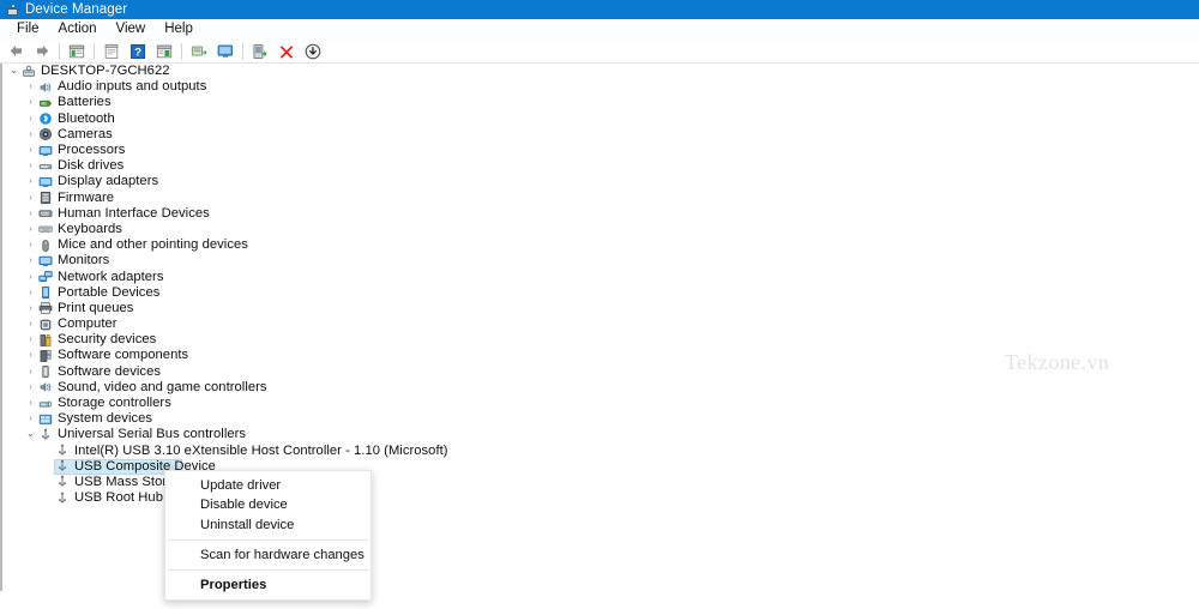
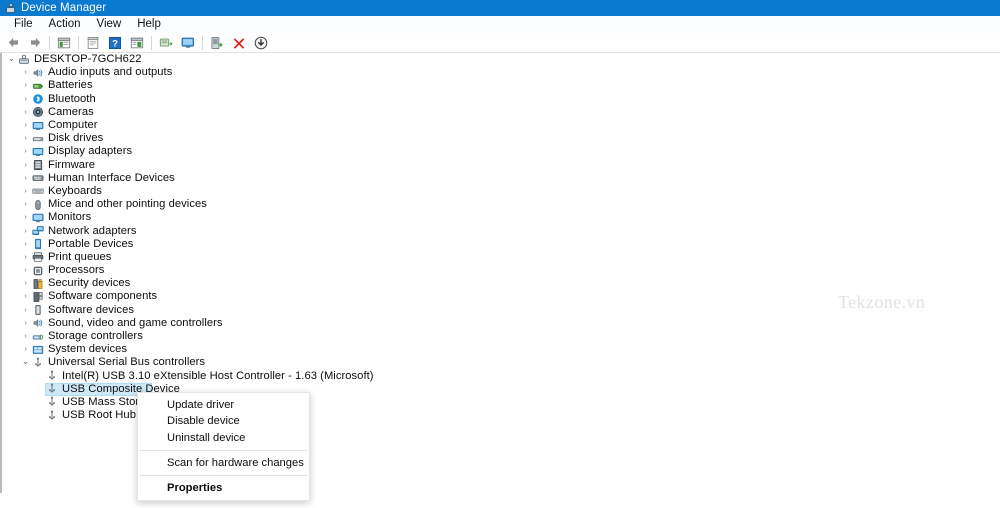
  Device Manager
  File
  Action
  View
  Help
  ?
  ⌄
  DESKTOP-7GCH622
  Audio inputs and outputs
  Batteries
  Bluetooth
  Cameras
- Processors
+ Computer
  Disk drives
  Display adapters
  Firmware
  Human Interface Devices
  Keyboards
  Mice and other pointing devices
  Monitors
  Network adapters
  Portable Devices
  Print queues
- Computer
+ Processors
  Security devices
  Software components
  Software devices
  Sound, video and game controllers
  Storage controllers
  System devices
  ⌄
  Universal Serial Bus controllers
- Intel(R) USB 3.10 eXtensible Host Controller - 1.10 (Microsoft)
+ Intel(R) USB 3.10 eXtensible Host Controller - 1.63 (Microsoft)
  USB Composite Device
  USB Root Hub
  Tekzone.vn
  Update driver
  Disable device
  Uninstall device
  Scan for hardware changes
  Properties
